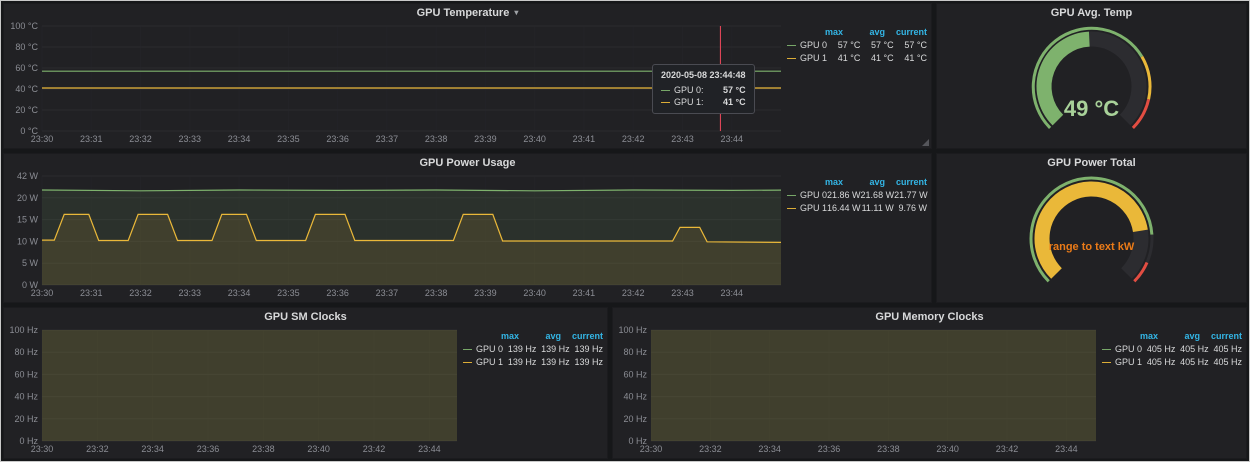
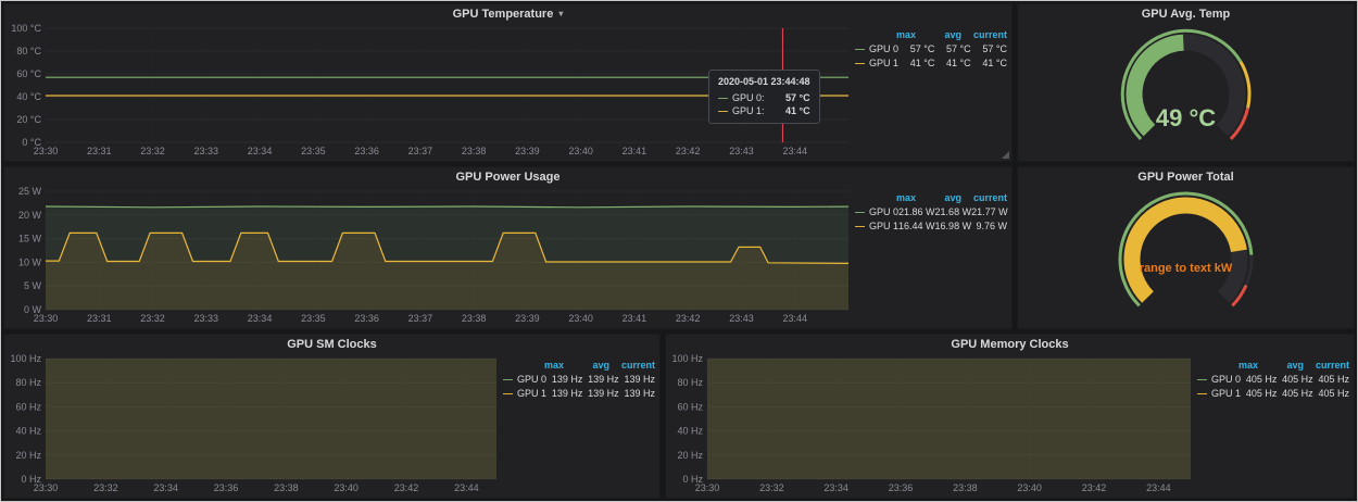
  GPU Temperature
  ▾
  23:30
  23:31
  23:32
  23:33
  23:34
  23:35
  23:36
  23:37
  23:38
  23:39
  23:40
  23:41
  23:42
  23:43
  23:44
  0 °C
  20 °C
  40 °C
  60 °C
  80 °C
  100 °C
  max
  avg
  current
  —
  GPU 0
  57 °C
  57 °C
  57 °C
  —
  GPU 1
  41 °C
  41 °C
  41 °C
- 2020-05-08 23:44:48
+ 2020-05-01 23:44:48
  —
  GPU 0:
  57 °C
  —
  GPU 1:
  41 °C
  GPU Avg. Temp
  49 °C
  GPU Power Usage
  23:30
  23:31
  23:32
  23:33
  23:34
  23:35
  23:36
  23:37
  23:38
  23:39
  23:40
  23:41
  23:42
  23:43
  23:44
  0 W
  5 W
  10 W
  15 W
  20 W
- 42 W
+ 25 W
  max
  avg
  current
  —
  GPU 0
  21.86 W
  21.68 W
  21.77 W
  —
  GPU 1
  16.44 W
- 11.11 W
+ 16.98 W
  9.76 W
  GPU Power Total
  range to text kW
  GPU SM Clocks
  23:30
  23:32
  23:34
  23:36
  23:38
  23:40
  23:42
  23:44
  0 Hz
  20 Hz
  40 Hz
  60 Hz
  80 Hz
  100 Hz
  max
  avg
  current
  —
  GPU 0
  139 Hz
  139 Hz
  139 Hz
  —
  GPU 1
  139 Hz
  139 Hz
  139 Hz
  GPU Memory Clocks
  23:30
  23:32
  23:34
  23:36
  23:38
  23:40
  23:42
  23:44
  0 Hz
  20 Hz
  40 Hz
  60 Hz
  80 Hz
  100 Hz
  max
  avg
  current
  —
  GPU 0
  405 Hz
  405 Hz
  405 Hz
  —
  GPU 1
  405 Hz
  405 Hz
  405 Hz
